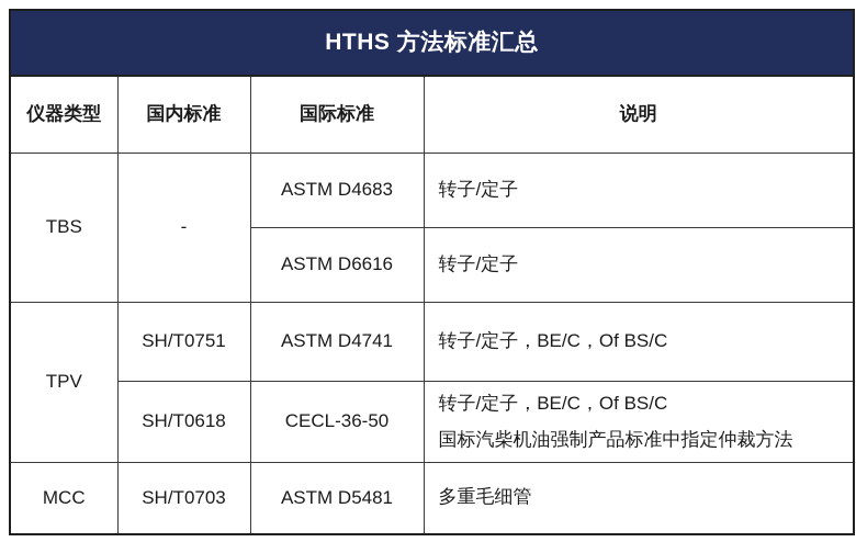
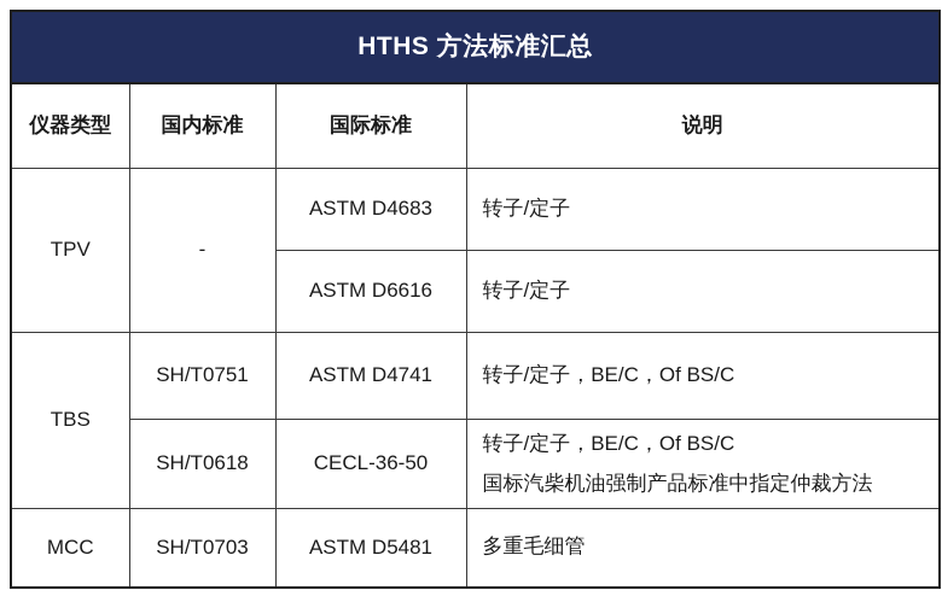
  HTHS 方法标准汇总
  仪器类型	国内标准	国际标准	说明
- TBS	-	ASTM D4683	转子/定子
+ TPV	-	ASTM D4683	转子/定子
  ASTM D6616	转子/定子
- TPV	SH/T0751	ASTM D4741	转子/定子，BE/C，Of BS/C
+ TBS	SH/T0751	ASTM D4741	转子/定子，BE/C，Of BS/C
  SH/T0618	CECL-36-50	转子/定子，BE/C，Of BS/C 国标汽柴机油强制产品标准中指定仲裁方法
  MCC	SH/T0703	ASTM D5481	多重毛细管
